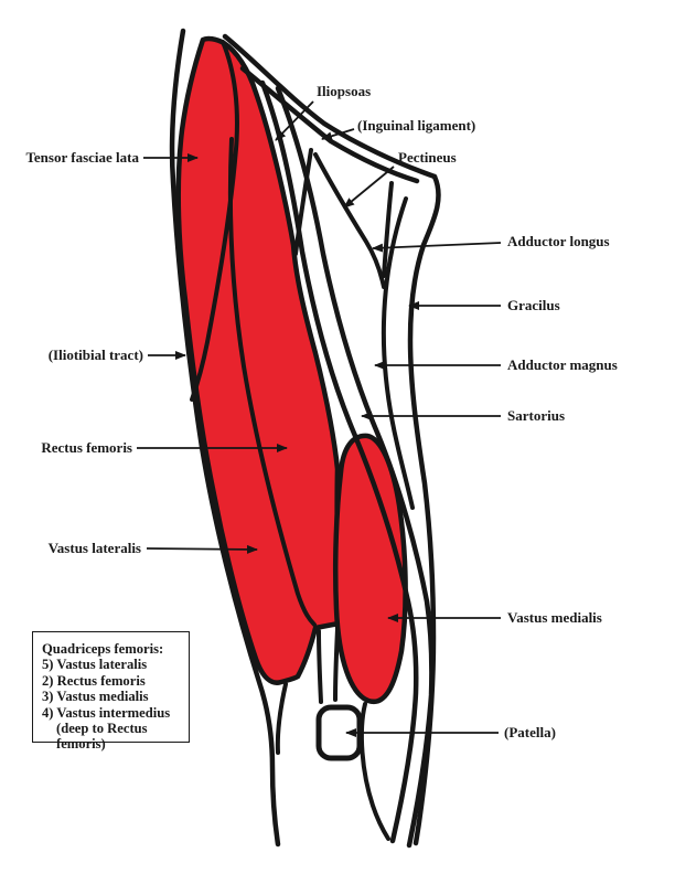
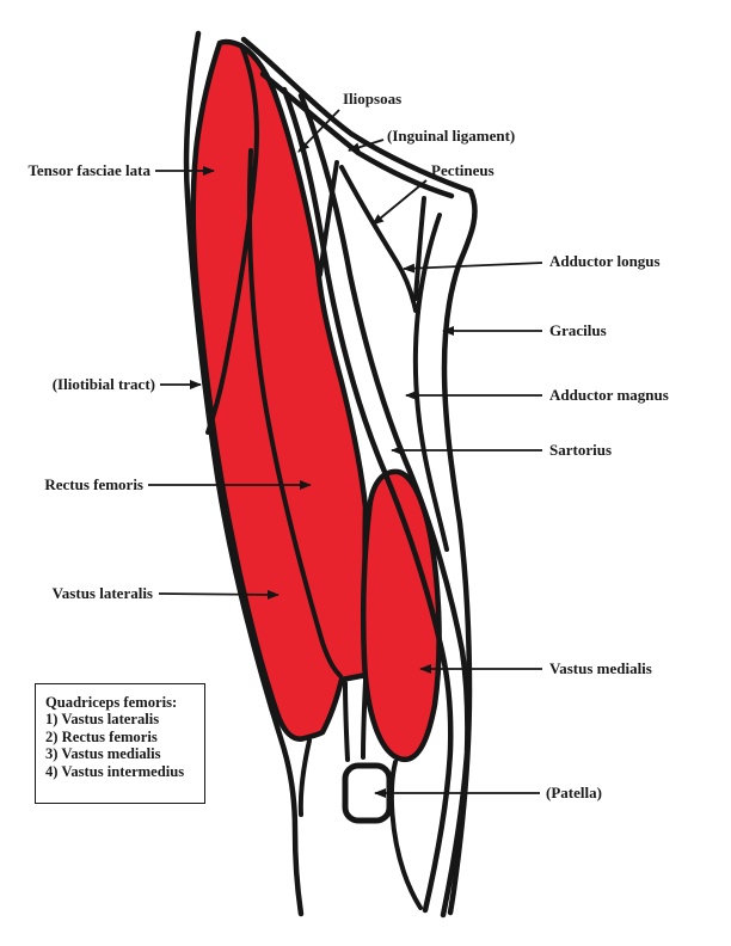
  Tensor fasciae lata
  Iliopsoas
  (Inguinal ligament)
  Pectineus
  Adductor longus
  Gracilus
  Adductor magnus
  Sartorius
  (Iliotibial tract)
  Rectus femoris
  Vastus lateralis
  Vastus medialis
  (Patella)
  Quadriceps femoris:
- 5) Vastus lateralis
+ 1) Vastus lateralis
  2) Rectus femoris
  3) Vastus medialis
  4) Vastus intermedius
- (deep to Rectus femoris)
